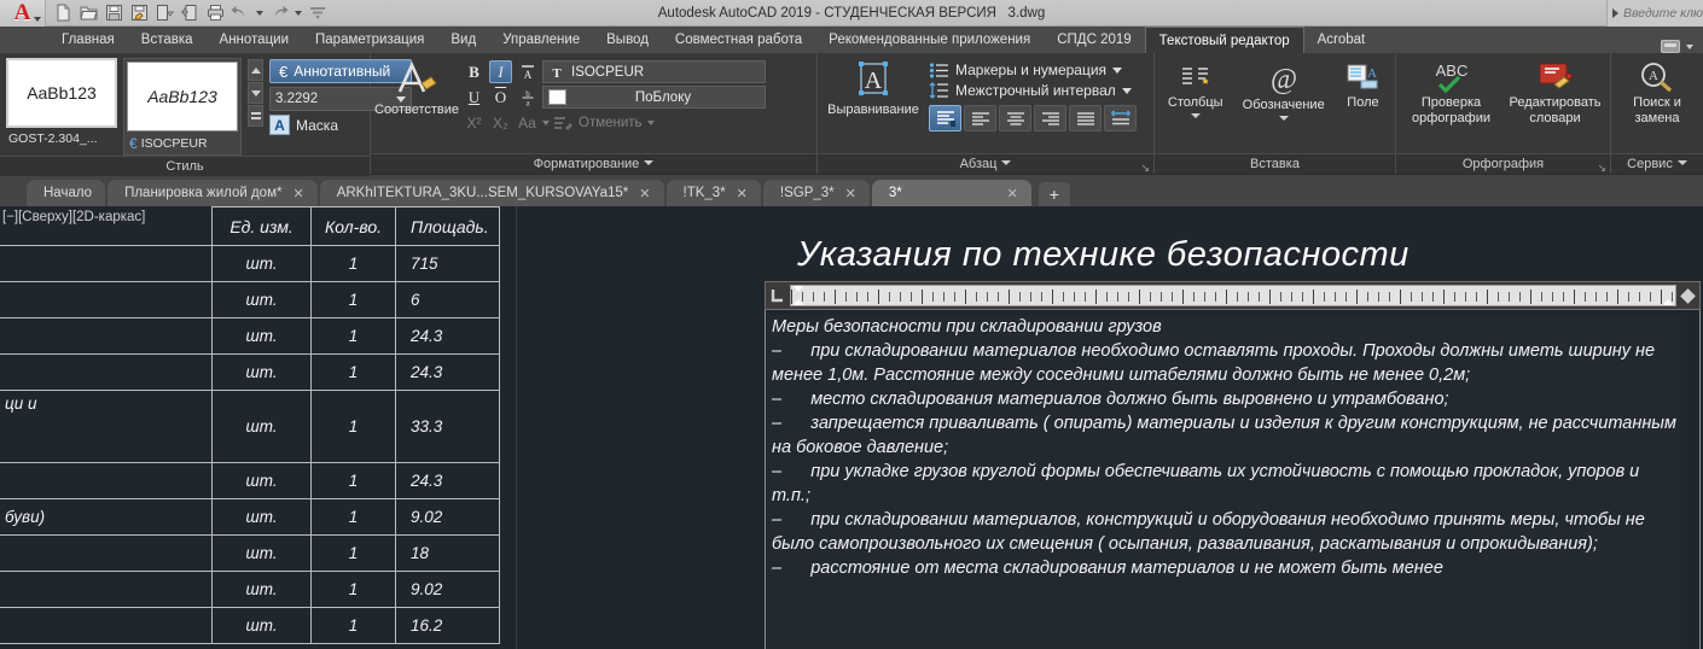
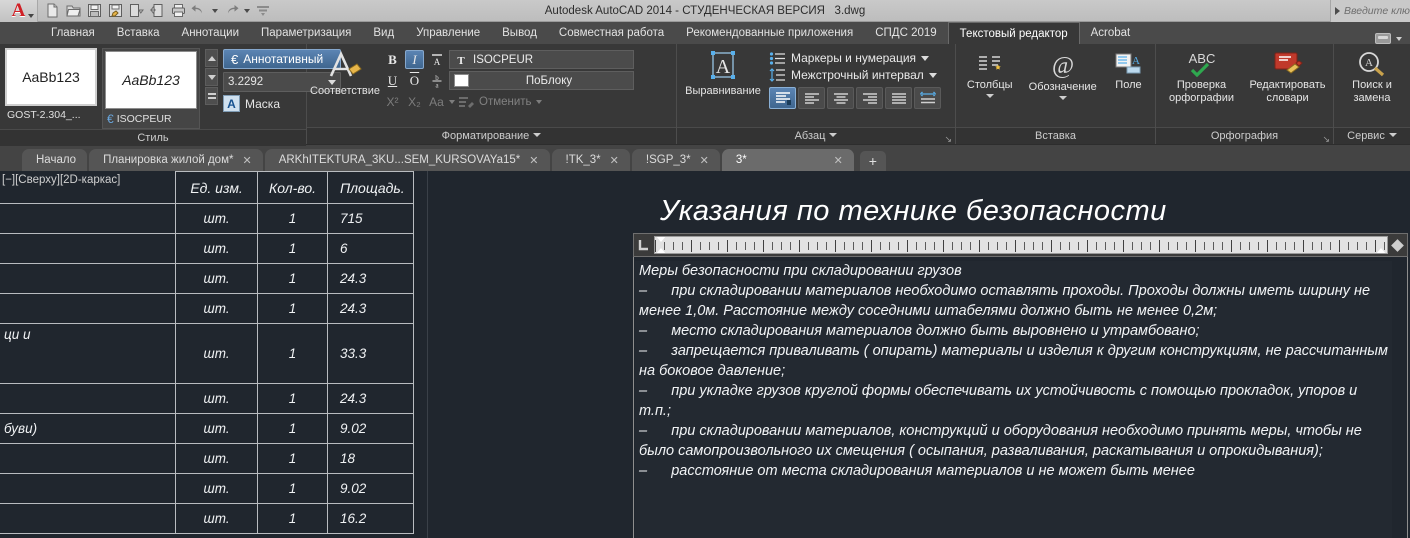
  A
- Autodesk AutoCAD 2019 - СТУДЕНЧЕСКАЯ ВЕРСИЯ 3.dwg
+ Autodesk AutoCAD 2014 - СТУДЕНЧЕСКАЯ ВЕРСИЯ 3.dwg
  Введите клю
  Главная
  Вставка
  Аннотации
  Параметризация
  Вид
  Управление
  Вывод
  Совместная работа
  Рекомендованные приложения
  СПДС 2019
  Текстовый редактор
  Acrobat
  AaBb123
  GOST-2.304_...
  AaBb123
  €
  ISOCPEUR
  €
  Аннотативный
  3.2292
  A
  Маска
  Стиль
  Соответствие
  B
  I
  A
  T
  ISOCPEUR
  U
  O
  b
  a
  ПоБлоку
  X²
  X₂
  Aa
  Отменить
  Форматирование
  A
  Выравнивание
  Маркеры и нумерация
  Межстрочный интервал
  Абзац
  ↘
  Столбцы
  @
  Обозначение
  A
  Поле
  Вставка
  ABC
  Проверка
  орфографии
  Редактировать
  словари
  Орфография
  ↘
  A
  Поиск и
  замена
  Сервис
  Начало
  Планировка жилой дом*
  ✕
  ARKhITEKTURA_3KU...SEM_KURSOVAYa15*
  ✕
  !TK_3*
  ✕
  !SGP_3*
  ✕
  3*
  ✕
  +
  [−][Сверху][2D-каркас]
  	Ед. изм.	Кол-во.	Площадь.
  	шт.	1	715
  	шт.	1	6
  	шт.	1	24.3
  	шт.	1	24.3
  ци и	шт.	1	33.3
  	шт.	1	24.3
  буви)	шт.	1	9.02
  	шт.	1	18
  	шт.	1	9.02
  	шт.	1	16.2
  Указания по технике безопасности
  Меры безопасности при складировании грузов
  – при складировании материалов необходимо оставлять проходы. Проходы должны иметь ширину не менее 1,0м. Расстояние между соседними штабелями должно быть не менее 0,2м;
  – место складирования материалов должно быть выровнено и утрамбовано;
  – запрещается приваливать ( опирать) материалы и изделия к другим конструкциям, не рассчитанным на боковое давление;
  – при укладке грузов круглой формы обеспечивать их устойчивость с помощью прокладок, упоров и т.п.;
  – при складировании материалов, конструкций и оборудования необходимо принять меры, чтобы не было самопроизвольного их смещения ( осыпания, разваливания, раскатывания и опрокидывания);
  – расстояние от места складирования материалов и не может быть менее
